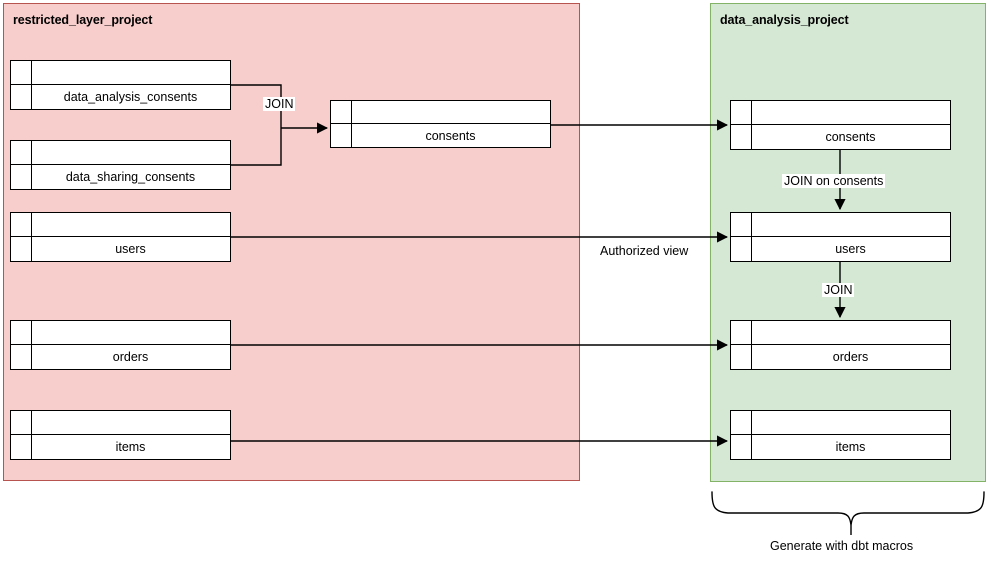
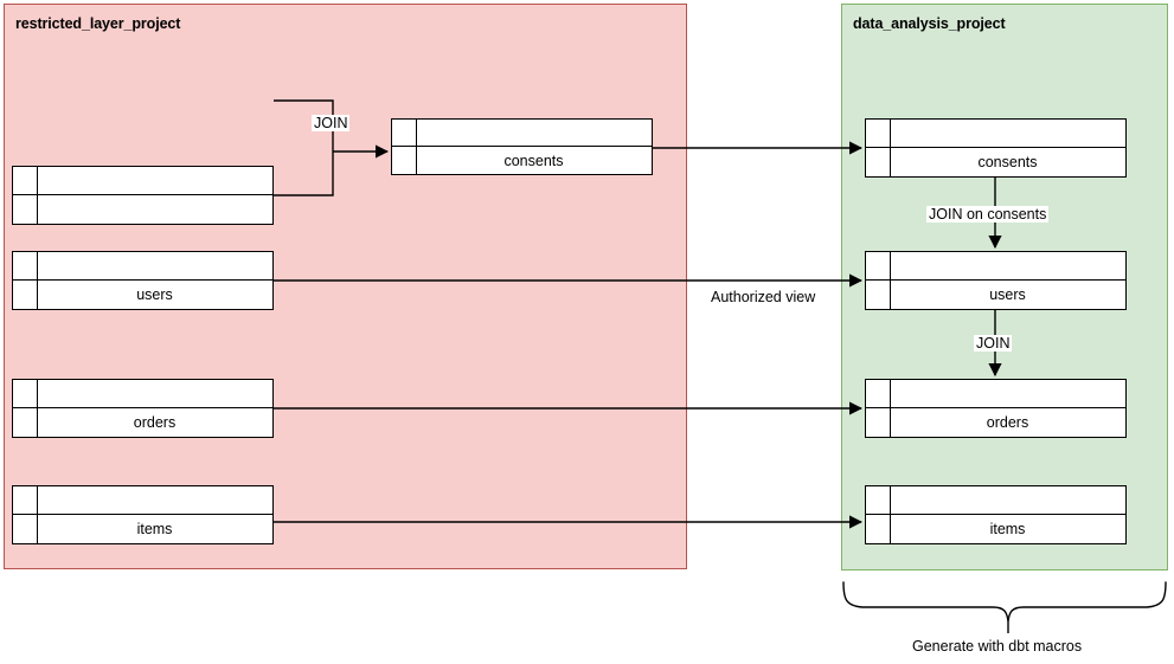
  restricted_layer_project
  data_analysis_project
- data_analysis_consents
- data_sharing_consents
  users
  orders
  items
  consents
  consents
  users
  orders
  items
  JOIN
  JOIN on consents
  JOIN
  Authorized view
  Generate with dbt macros
